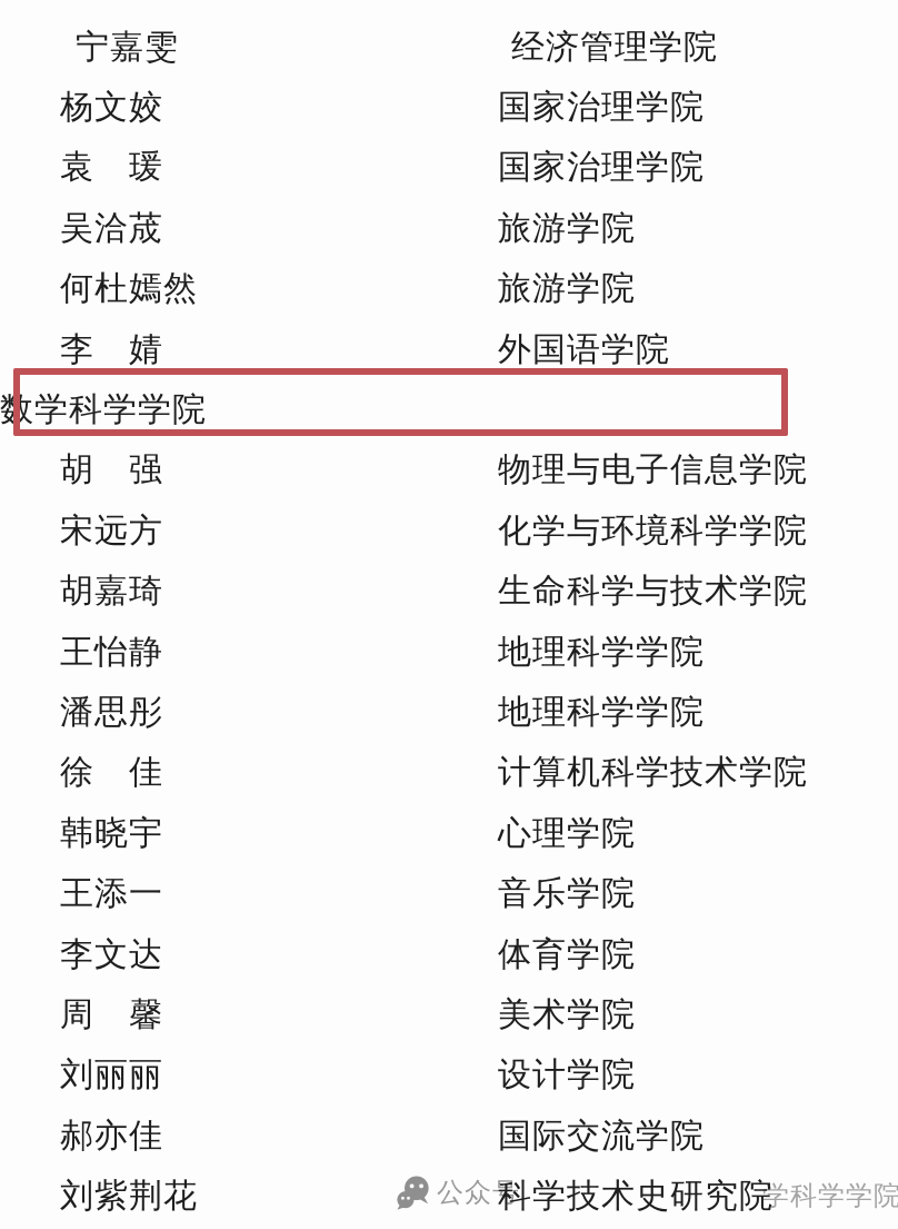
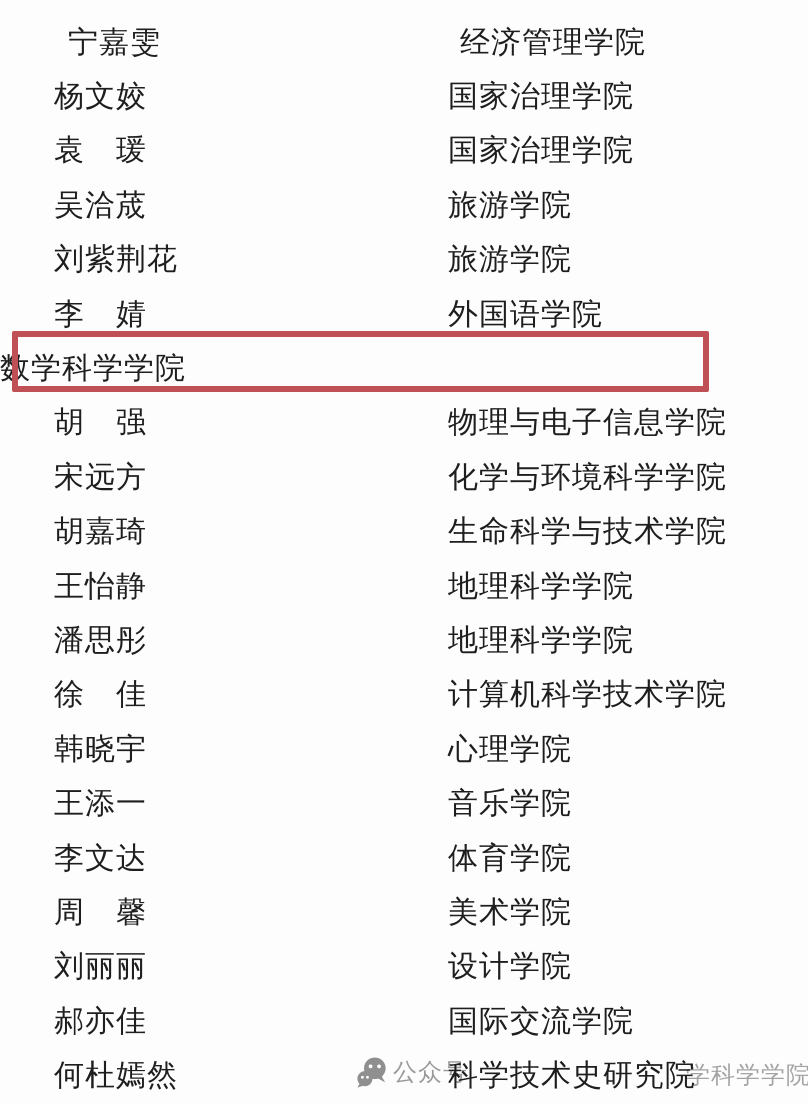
  公众号
  学科学学院
  宁嘉雯
  经济管理学院
  杨文姣
  国家治理学院
  袁 瑗
  国家治理学院
  吴洽荿
  旅游学院
- 何杜嫣然
+ 刘紫荆花
  旅游学院
  李 婧
  外国语学院
  数学科学学院
  胡 强
  物理与电子信息学院
  宋远方
  化学与环境科学学院
  胡嘉琦
  生命科学与技术学院
  王怡静
  地理科学学院
  潘思彤
  地理科学学院
  徐 佳
  计算机科学技术学院
  韩晓宇
  心理学院
  王添一
  音乐学院
  李文达
  体育学院
  周 馨
  美术学院
  刘丽丽
  设计学院
  郝亦佳
  国际交流学院
- 刘紫荆花
+ 何杜嫣然
  科学技术史研究院
